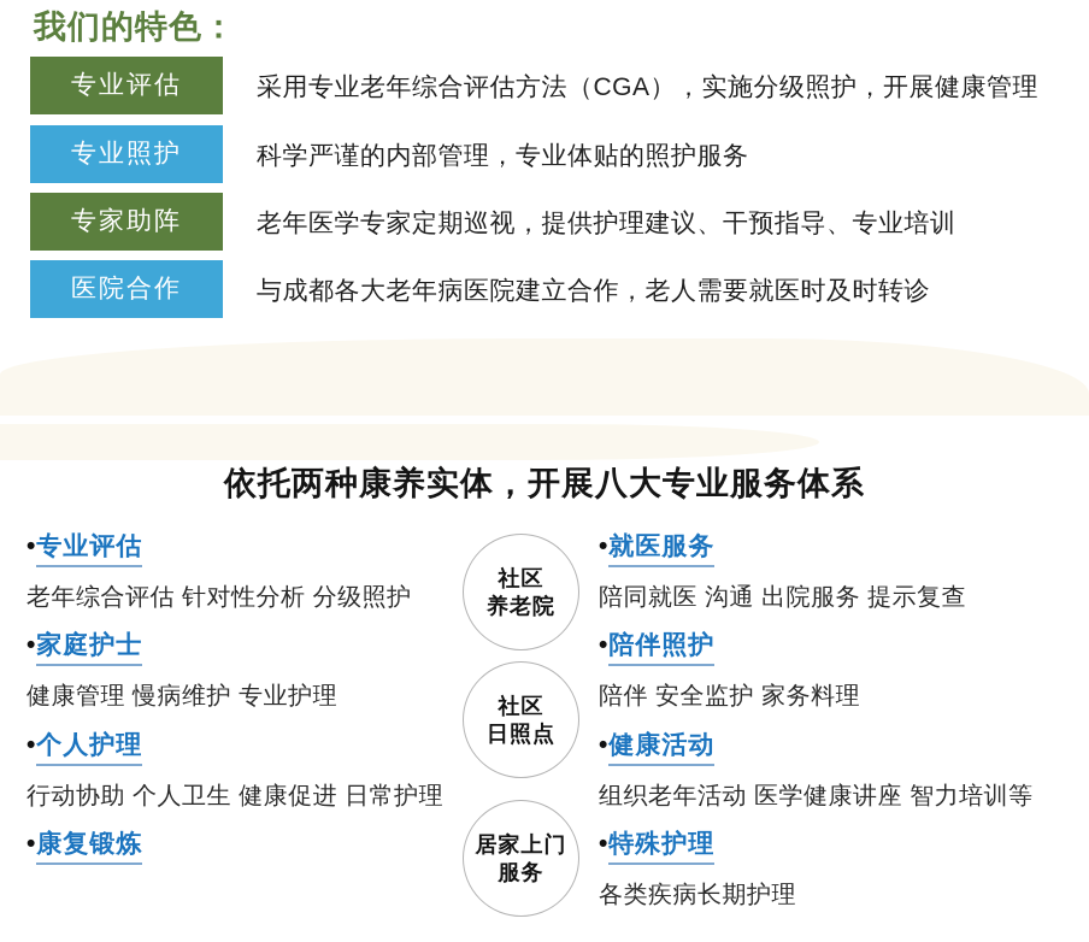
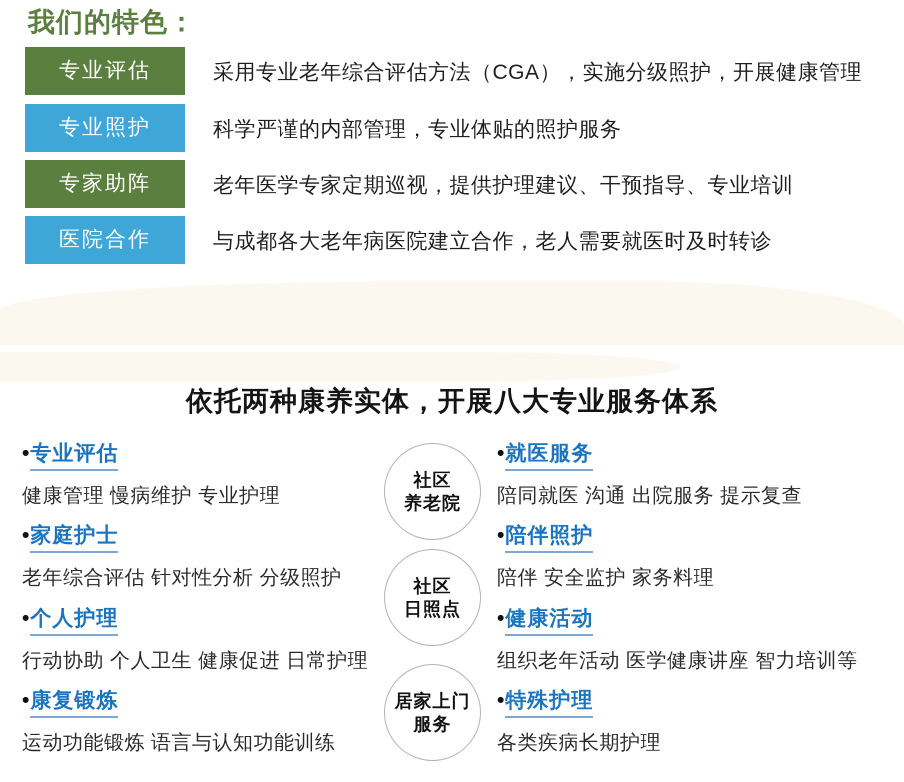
  我们的特色：
  专业评估
  采用专业老年综合评估方法（CGA），实施分级照护，开展健康管理
  专业照护
  科学严谨的内部管理，专业体贴的照护服务
  专家助阵
  老年医学专家定期巡视，提供护理建议、干预指导、专业培训
  医院合作
  与成都各大老年病医院建立合作，老人需要就医时及时转诊
  依托两种康养实体，开展八大专业服务体系
  •专业评估
- 老年综合评估 针对性分析 分级照护
+ 健康管理 慢病维护 专业护理
  •家庭护士
- 健康管理 慢病维护 专业护理
+ 老年综合评估 针对性分析 分级照护
  •个人护理
  行动协助 个人卫生 健康促进 日常护理
  •康复锻炼
+ 运动功能锻炼 语言与认知功能训练
  社区
  养老院
  社区
  日照点
  居家上门
  服务
  •就医服务
  陪同就医 沟通 出院服务 提示复查
  •陪伴照护
  陪伴 安全监护 家务料理
  •健康活动
  组织老年活动 医学健康讲座 智力培训等
  •特殊护理
  各类疾病长期护理
